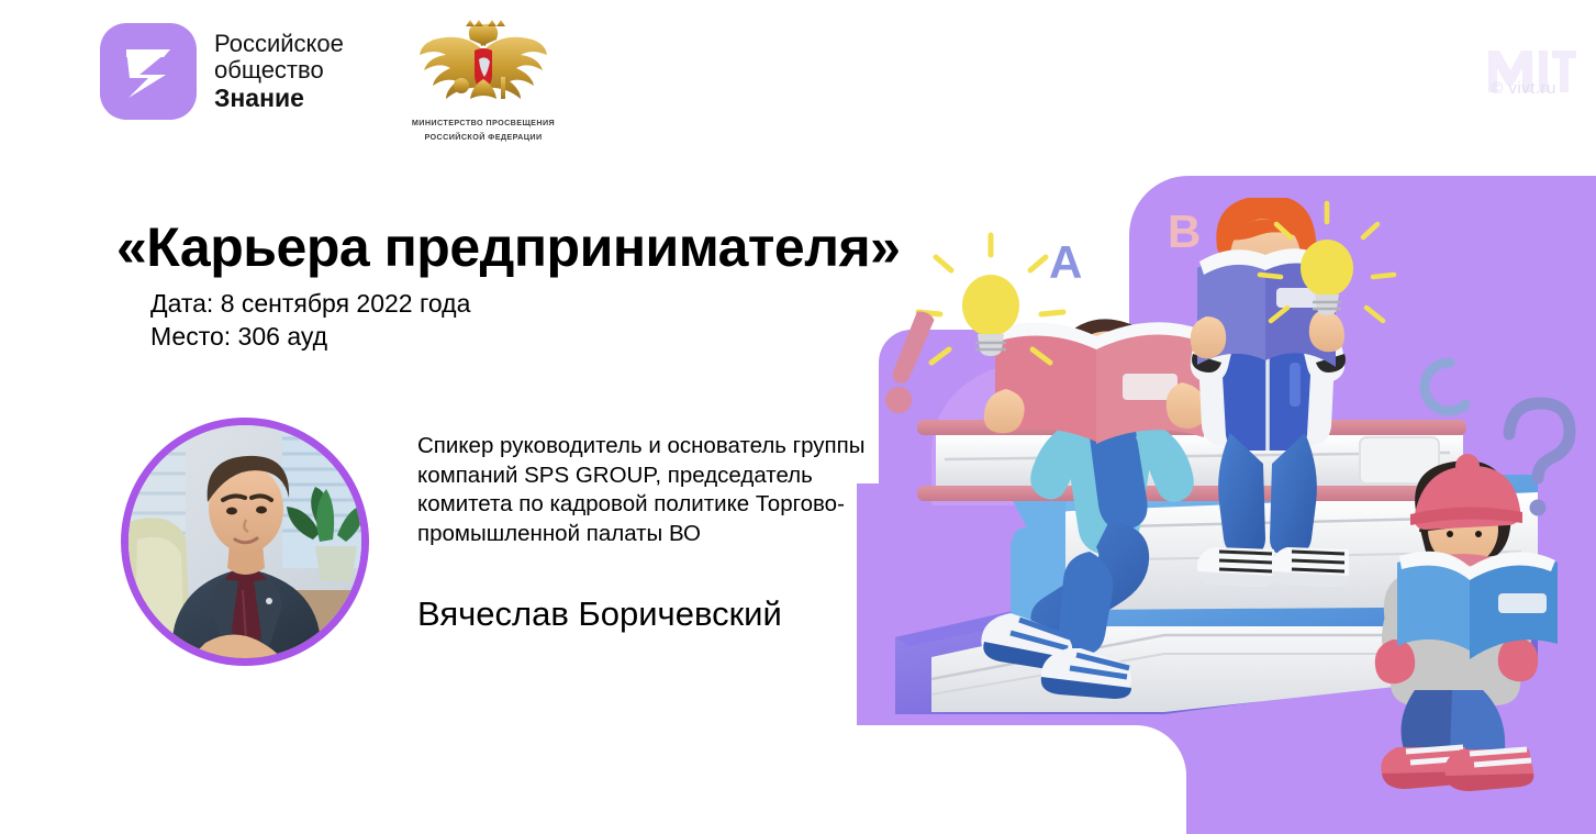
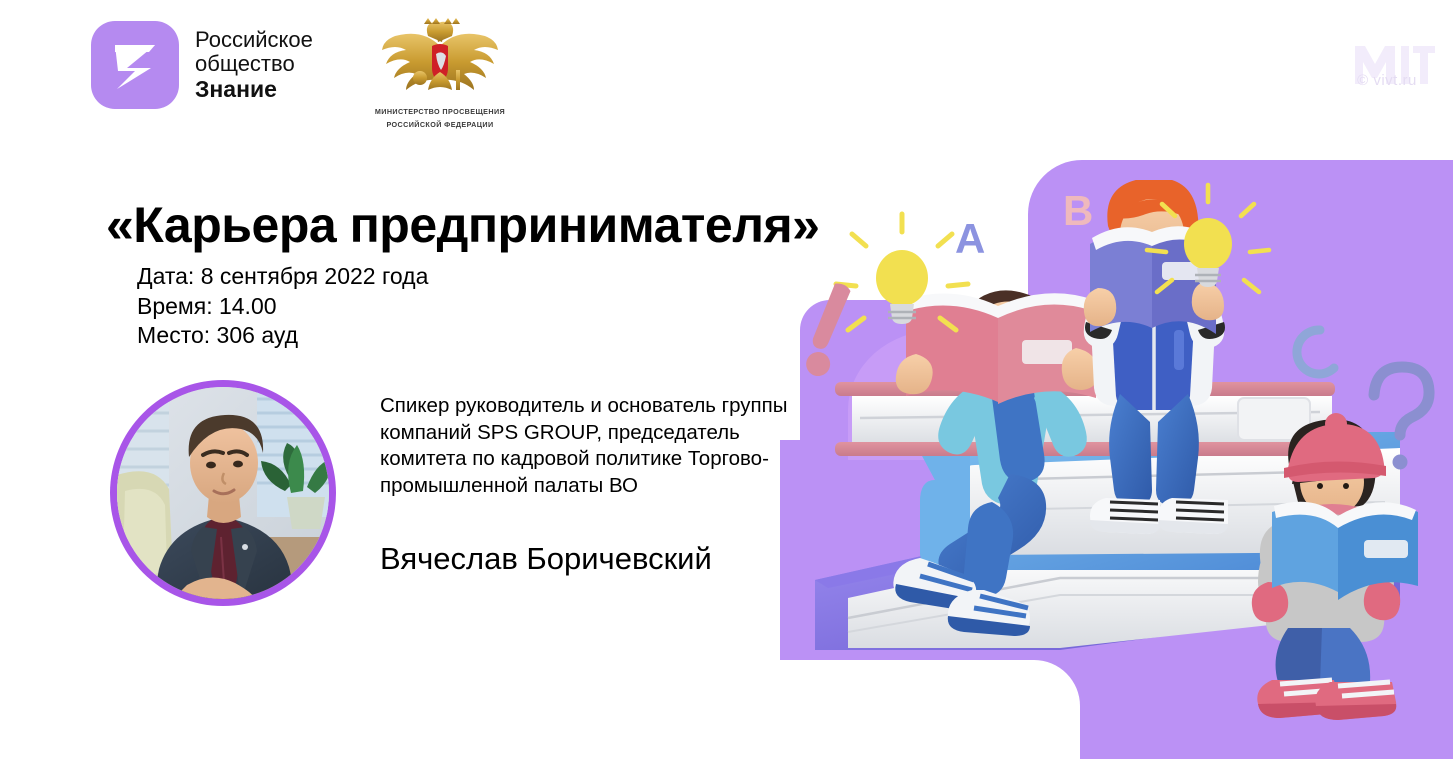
  A
  B
  Российское
  общество
  Знание
  МИНИСТЕРСТВО ПРОСВЕЩЕНИЯ
  РОССИЙСКОЙ ФЕДЕРАЦИИ
  «Карьера предпринимателя»
  Дата: 8 сентября 2022 года
+ Время: 14.00
  Место: 306 ауд
  Спикер руководитель и основатель группы компаний SPS GROUP, председатель комитета по кадровой политике Торгово-промышленной палаты ВО
  Вячеслав Боричевский
  © vivt.ru
